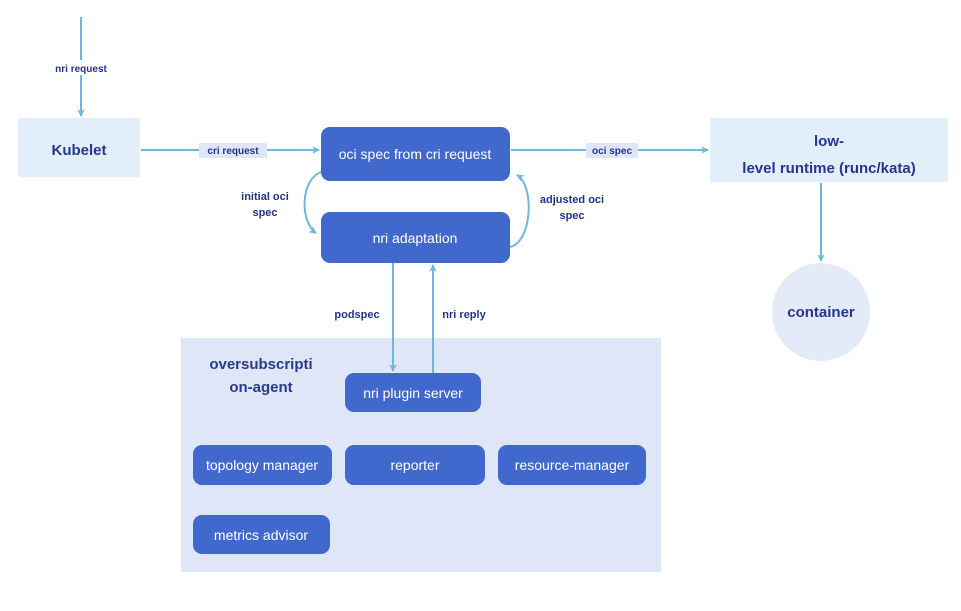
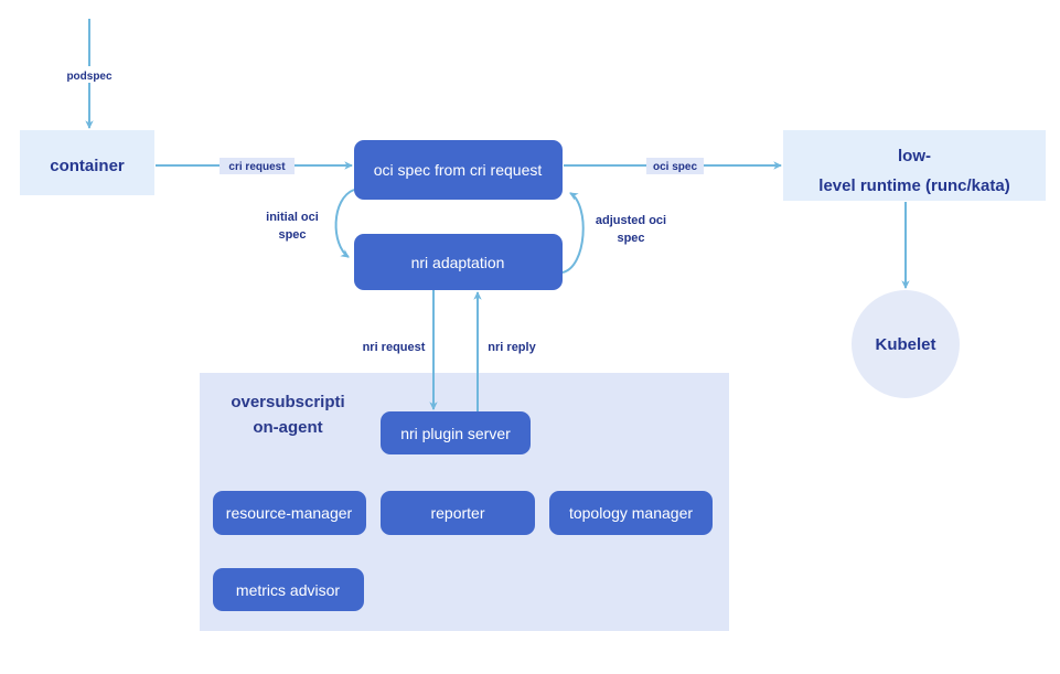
  oversubscripti
  on-agent
- nri request
+ podspec
  cri request
  oci spec
  initial oci
  spec
  adjusted oci
  spec
- podspec
+ nri request
  nri reply
- Kubelet
+ container
  oci spec from cri request
  nri adaptation
  low-
  level runtime (runc/kata)
- container
+ Kubelet
  nri plugin server
- topology manager
+ resource-manager
  reporter
- resource-manager
+ topology manager
  metrics advisor
